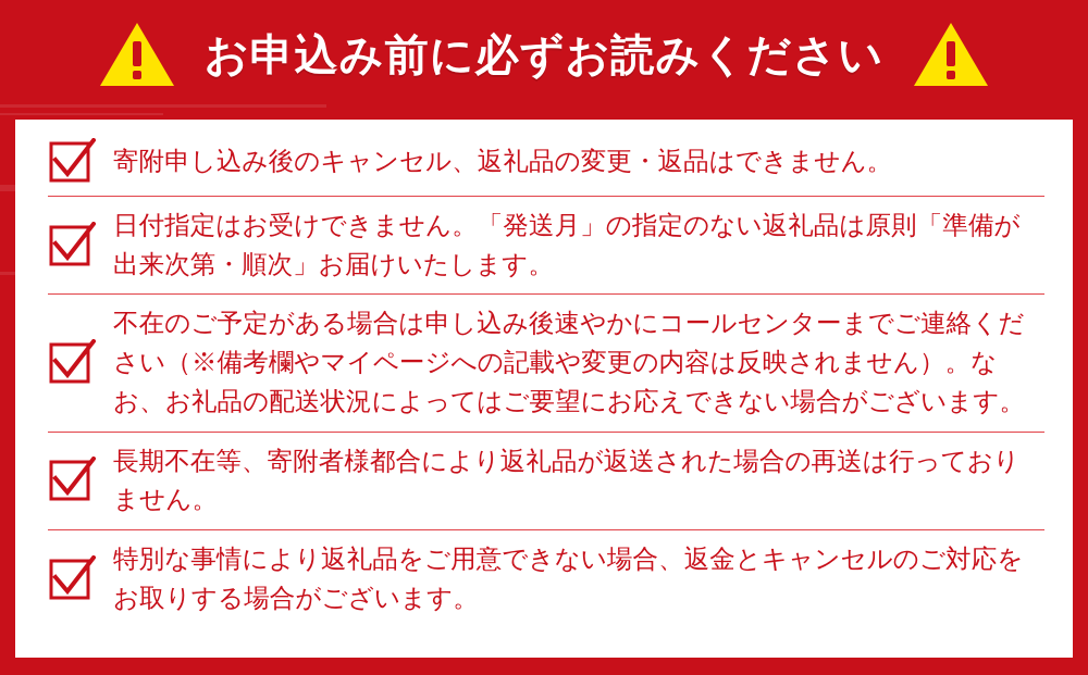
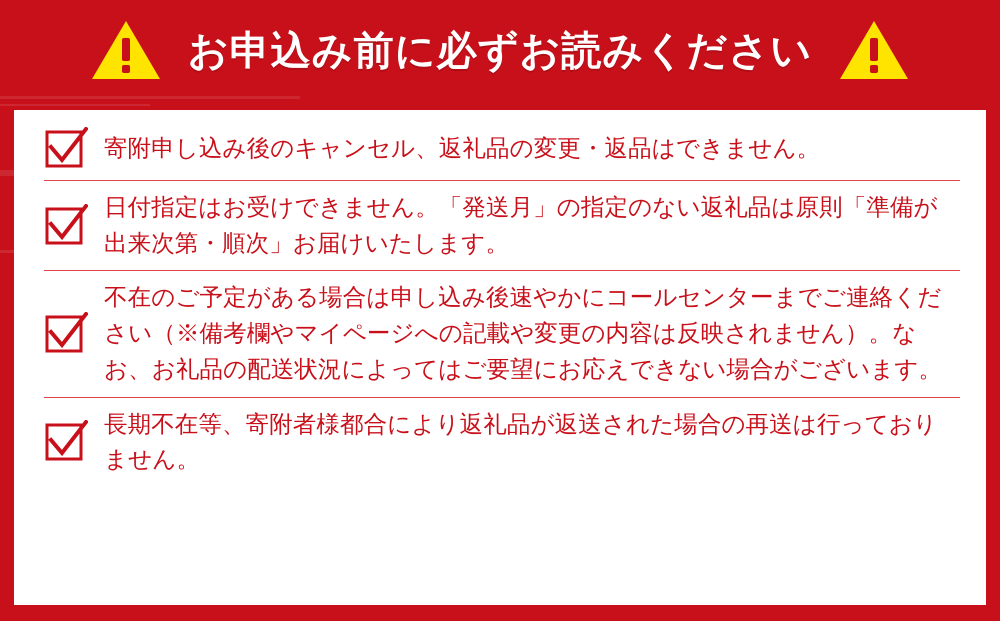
  お申込み前に必ずお読みください
  寄附申し込み後のキャンセル、返礼品の変更・返品はできません。
  日付指定はお受けできません。「発送月」の指定のない返礼品は原則「準備が出来次第・順次」お届けいたします。
  不在のご予定がある場合は申し込み後速やかにコールセンターまでご連絡ください（※備考欄やマイページへの記載や変更の内容は反映されません）。なお、お礼品の配送状況によってはご要望にお応えできない場合がございます。
  長期不在等、寄附者様都合により返礼品が返送された場合の再送は行っておりません。
- 特別な事情により返礼品をご用意できない場合、返金とキャンセルのご対応をお取りする場合がございます。
